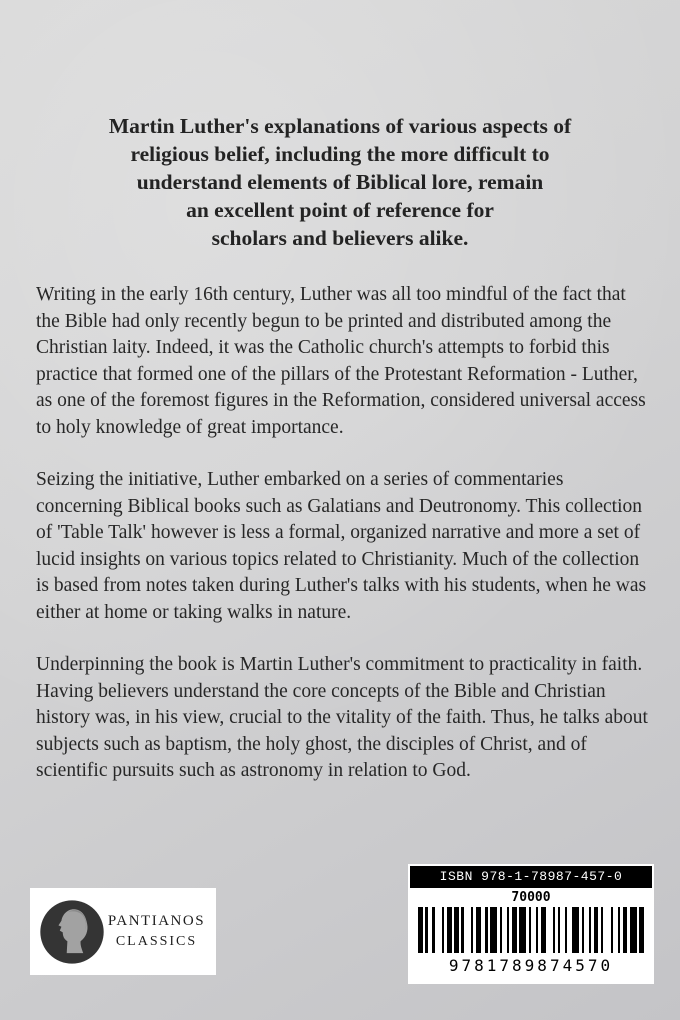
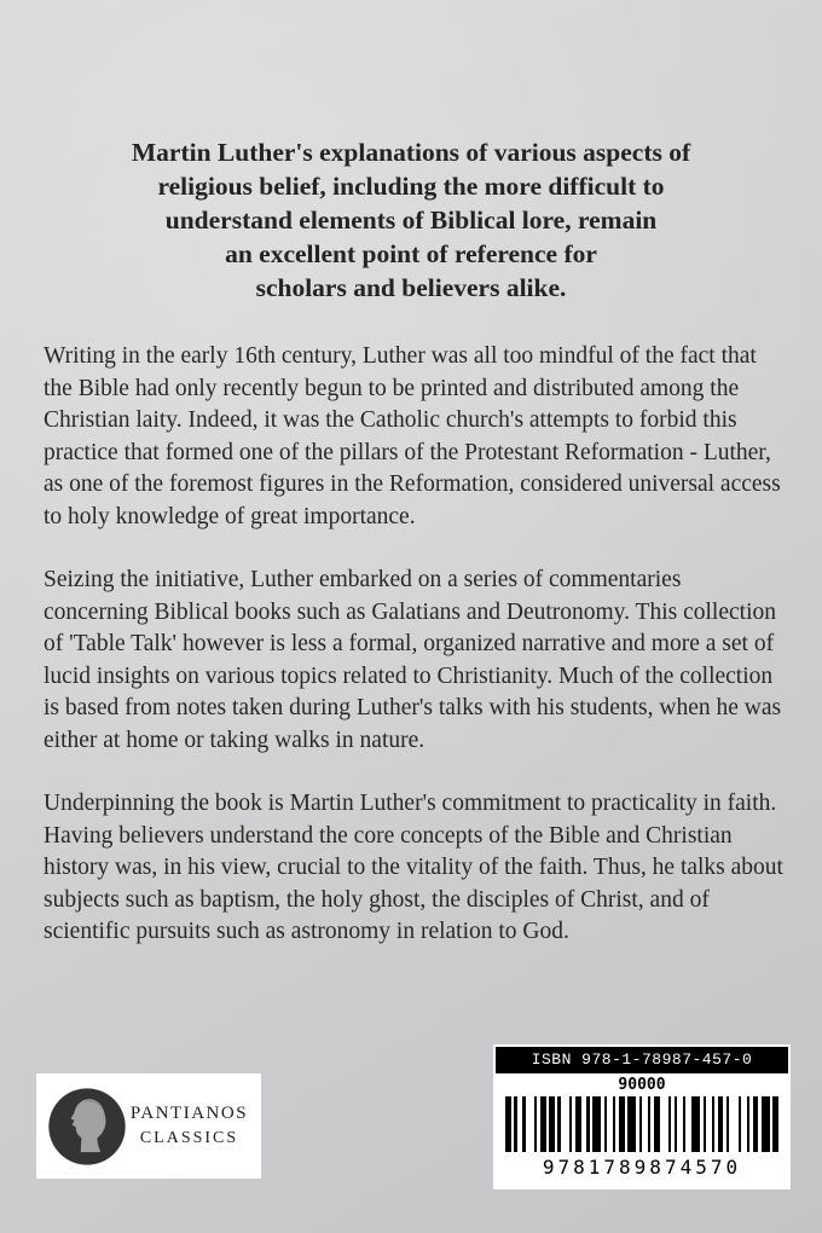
  Martin Luther's explanations of various aspects of
  religious belief, including the more difficult to
  understand elements of Biblical lore, remain
  an excellent point of reference for
  scholars and believers alike.
  Writing in the early 16th century, Luther was all too mindful of the fact that the Bible had only recently begun to be printed and distributed among the Christian laity. Indeed, it was the Catholic church's attempts to forbid this practice that formed one of the pillars of the Protestant Reformation - Luther, as one of the foremost figures in the Reformation, considered universal access to holy knowledge of great importance.
  Seizing the initiative, Luther embarked on a series of commentaries concerning Biblical books such as Galatians and Deutronomy. This collection of 'Table Talk' however is less a formal, organized narrative and more a set of lucid insights on various topics related to Christianity. Much of the collection is based from notes taken during Luther's talks with his students, when he was either at home or taking walks in nature.
  Underpinning the book is Martin Luther's commitment to practicality in faith. Having believers understand the core concepts of the Bible and Christian history was, in his view, crucial to the vitality of the faith. Thus, he talks about subjects such as baptism, the holy ghost, the disciples of Christ, and of scientific pursuits such as astronomy in relation to God.
  PANTIANOS
  CLASSICS
  ISBN 978-1-78987-457-0
- 70000
+ 90000
  9781789874570
